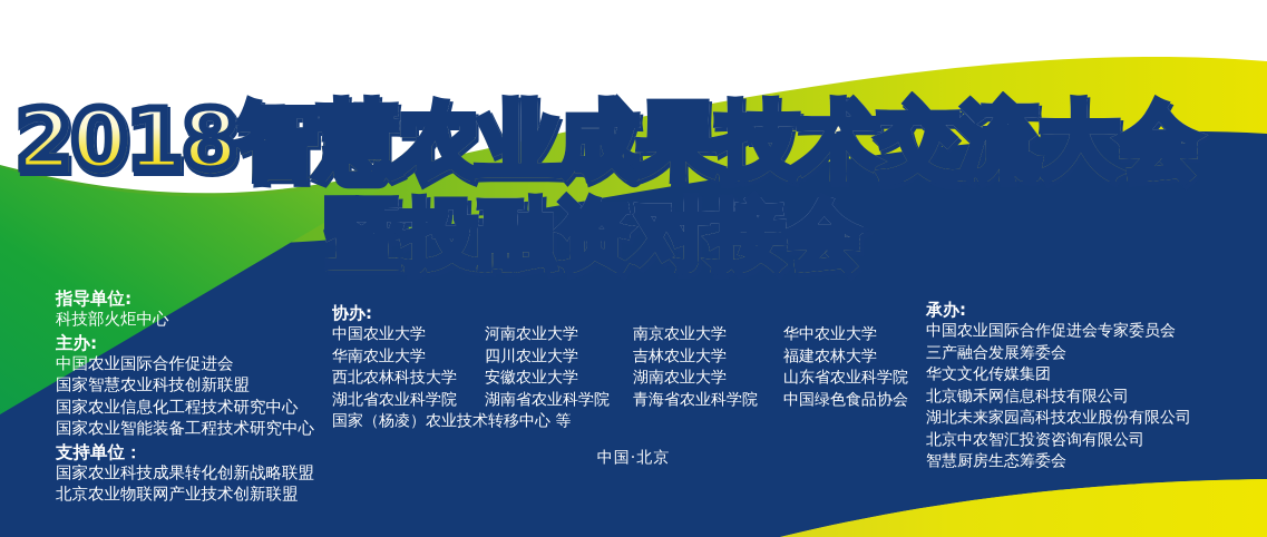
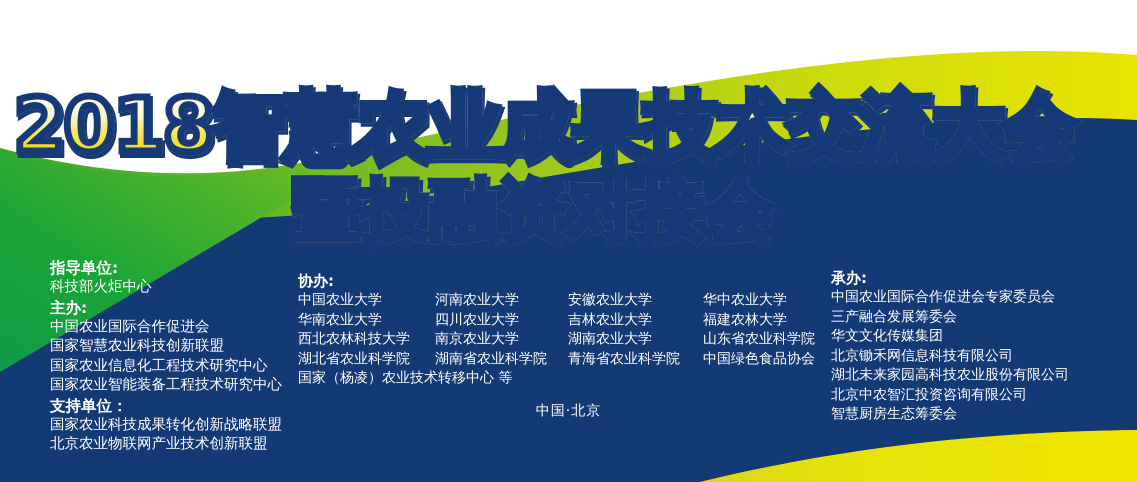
  2018智慧农业成果技术交流大会
  暨投融资对接会
  指导单位:
  科技部火炬中心
  主办:
  中国农业国际合作促进会
  国家智慧农业科技创新联盟
  国家农业信息化工程技术研究中心
  国家农业智能装备工程技术研究中心
  支持单位：
  国家农业科技成果转化创新战略联盟
  北京农业物联网产业技术创新联盟
  协办:
  中国农业大学
  河南农业大学
- 南京农业大学
+ 安徽农业大学
  华中农业大学
  华南农业大学
  四川农业大学
  吉林农业大学
  福建农林大学
  西北农林科技大学
- 安徽农业大学
+ 南京农业大学
  湖南农业大学
  山东省农业科学院
  湖北省农业科学院
  湖南省农业科学院
  青海省农业科学院
  中国绿色食品协会
  国家（杨凌）农业技术转移中心 等
  承办:
  中国农业国际合作促进会专家委员会
  三产融合发展筹委会
  华文文化传媒集团
  北京锄禾网信息科技有限公司
  湖北未来家园高科技农业股份有限公司
  北京中农智汇投资咨询有限公司
  智慧厨房生态筹委会
  中国·北京
